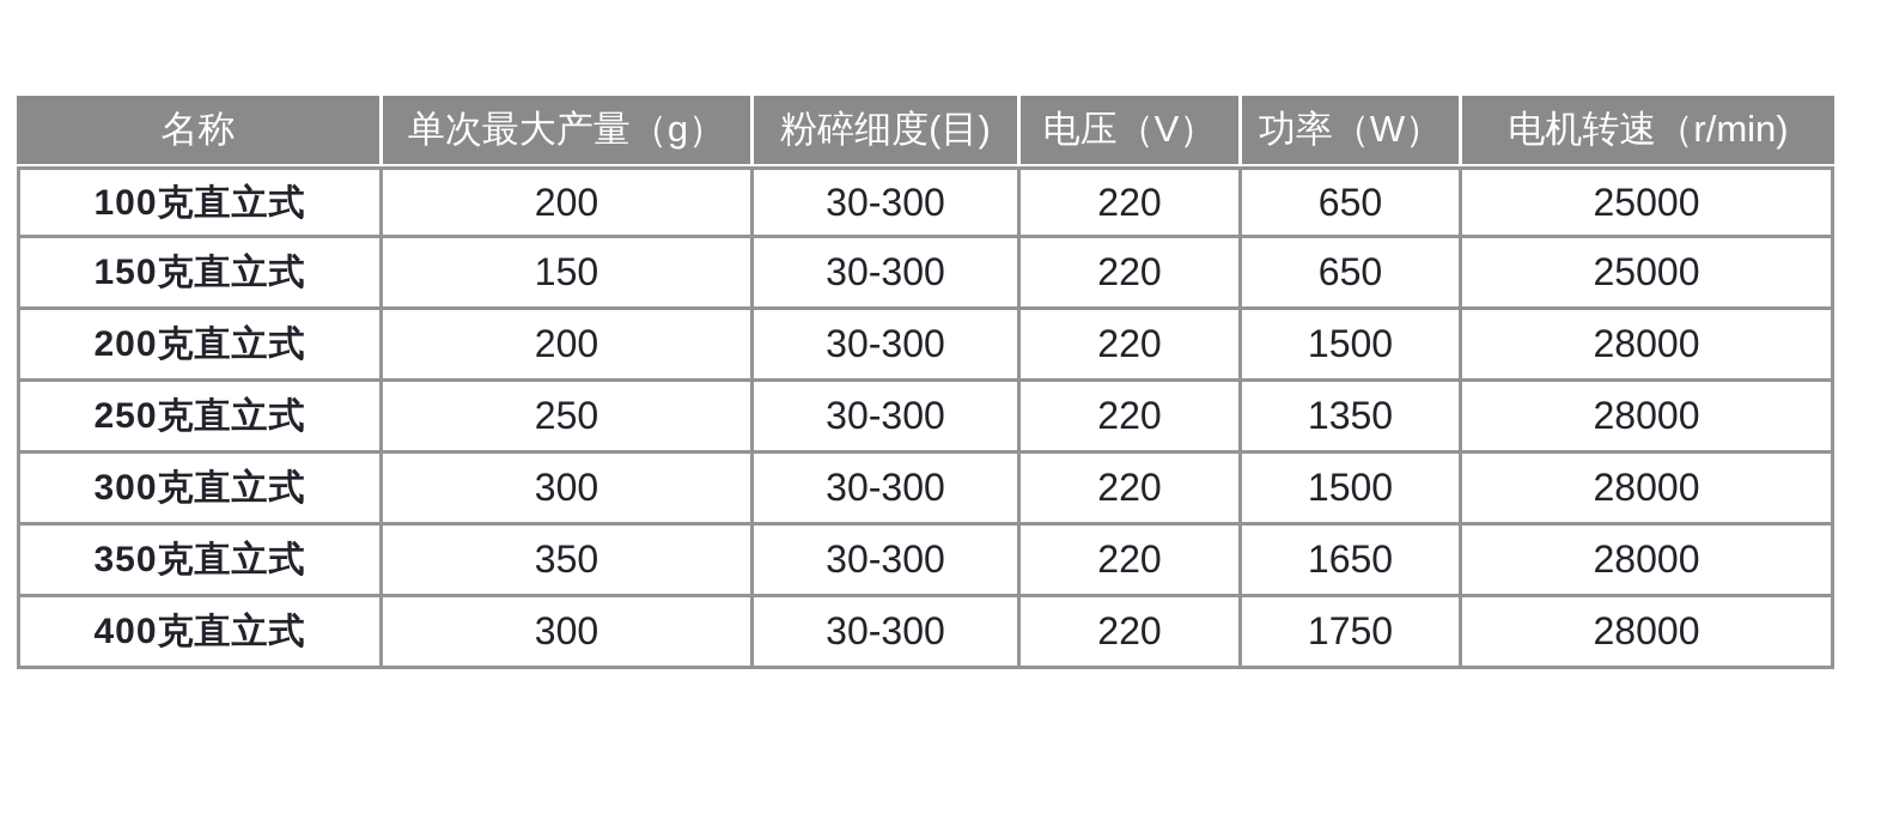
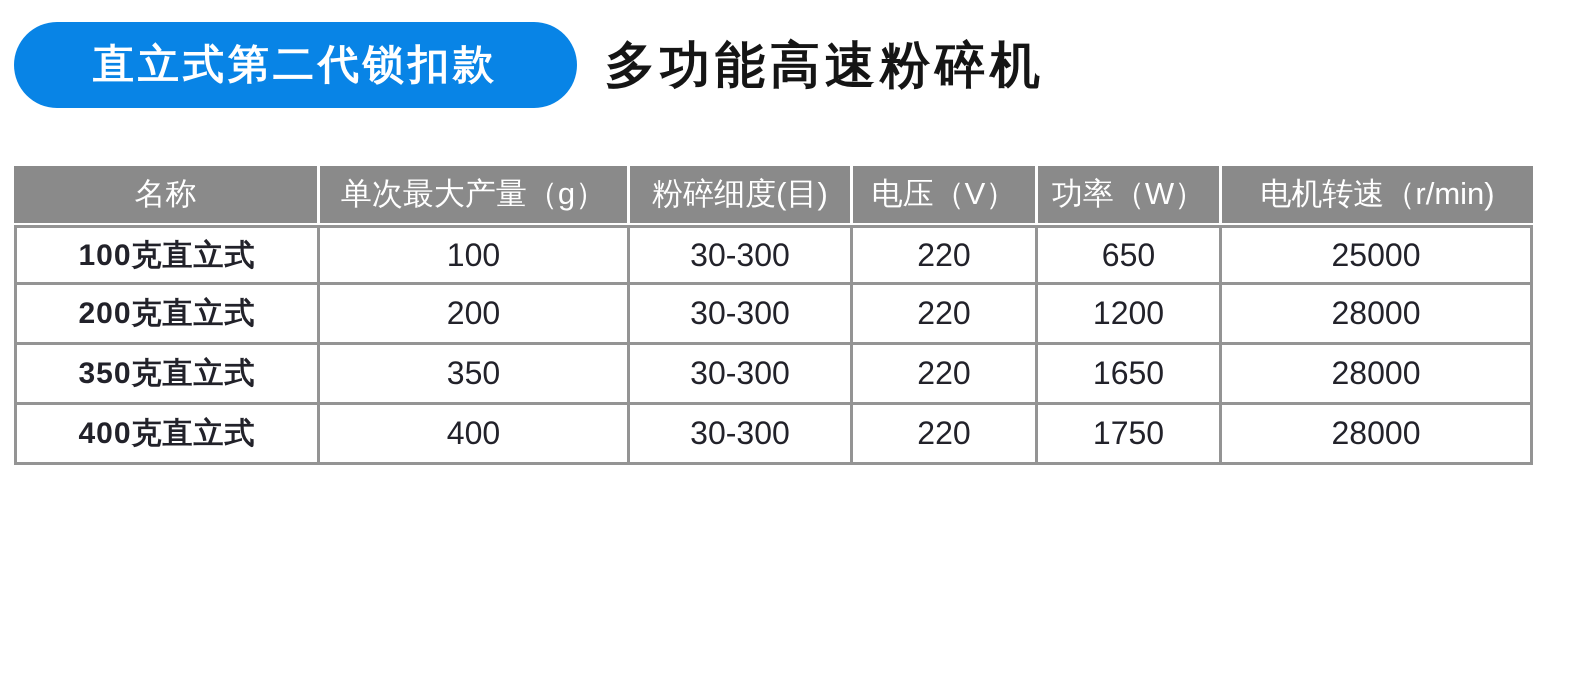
+ 直立式第二代锁扣款
+ 多功能高速粉碎机
  名称	单次最大产量（g）	粉碎细度(目)	电压（V）	功率（W）	电机转速（r/min)
- 100克直立式	200	30-300	220	650	25000
+ 100克直立式	100	30-300	220	650	25000
- 150克直立式	150	30-300	220	650	25000
- 200克直立式	200	30-300	220	1500	28000
+ 200克直立式	200	30-300	220	1200	28000
- 250克直立式	250	30-300	220	1350	28000
- 300克直立式	300	30-300	220	1500	28000
  350克直立式	350	30-300	220	1650	28000
- 400克直立式	300	30-300	220	1750	28000
+ 400克直立式	400	30-300	220	1750	28000
